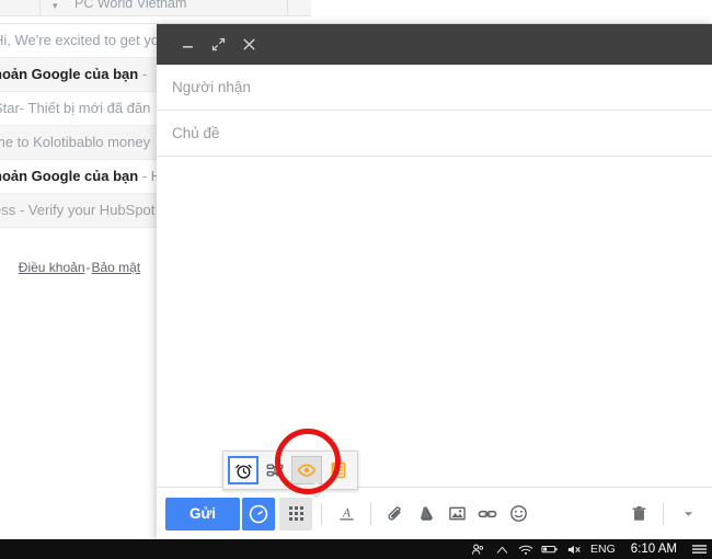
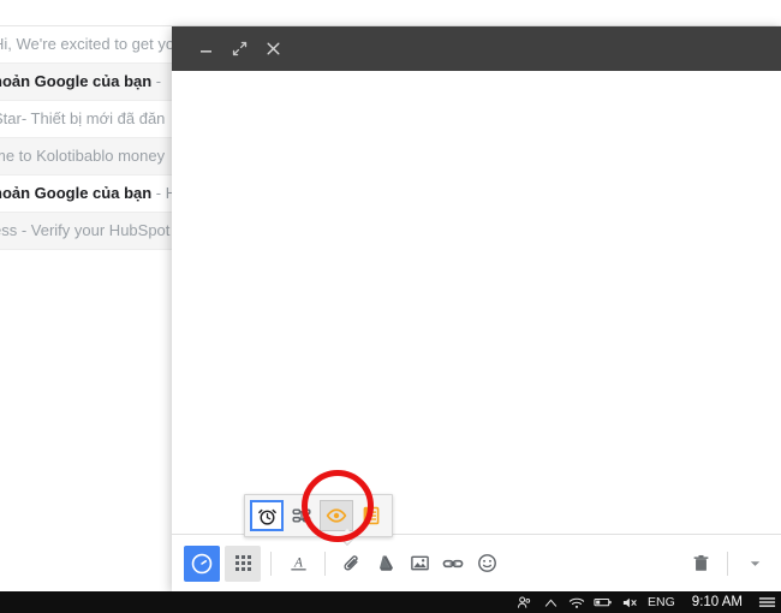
- ▾
- PC World Vietnam
  i, We're excited to get yo
  oản Google của bạn -
  tar- Thiết bị mới đã đăn
  e to Kolotibablo money
  oản Google của bạn -
  ss - Verify your HubSpot
- Điều khoản-Bảo mật
- Người nhận
- Chủ đề
- Gửi
  A
  ENG
- 6:10 AM
+ 9:10 AM
